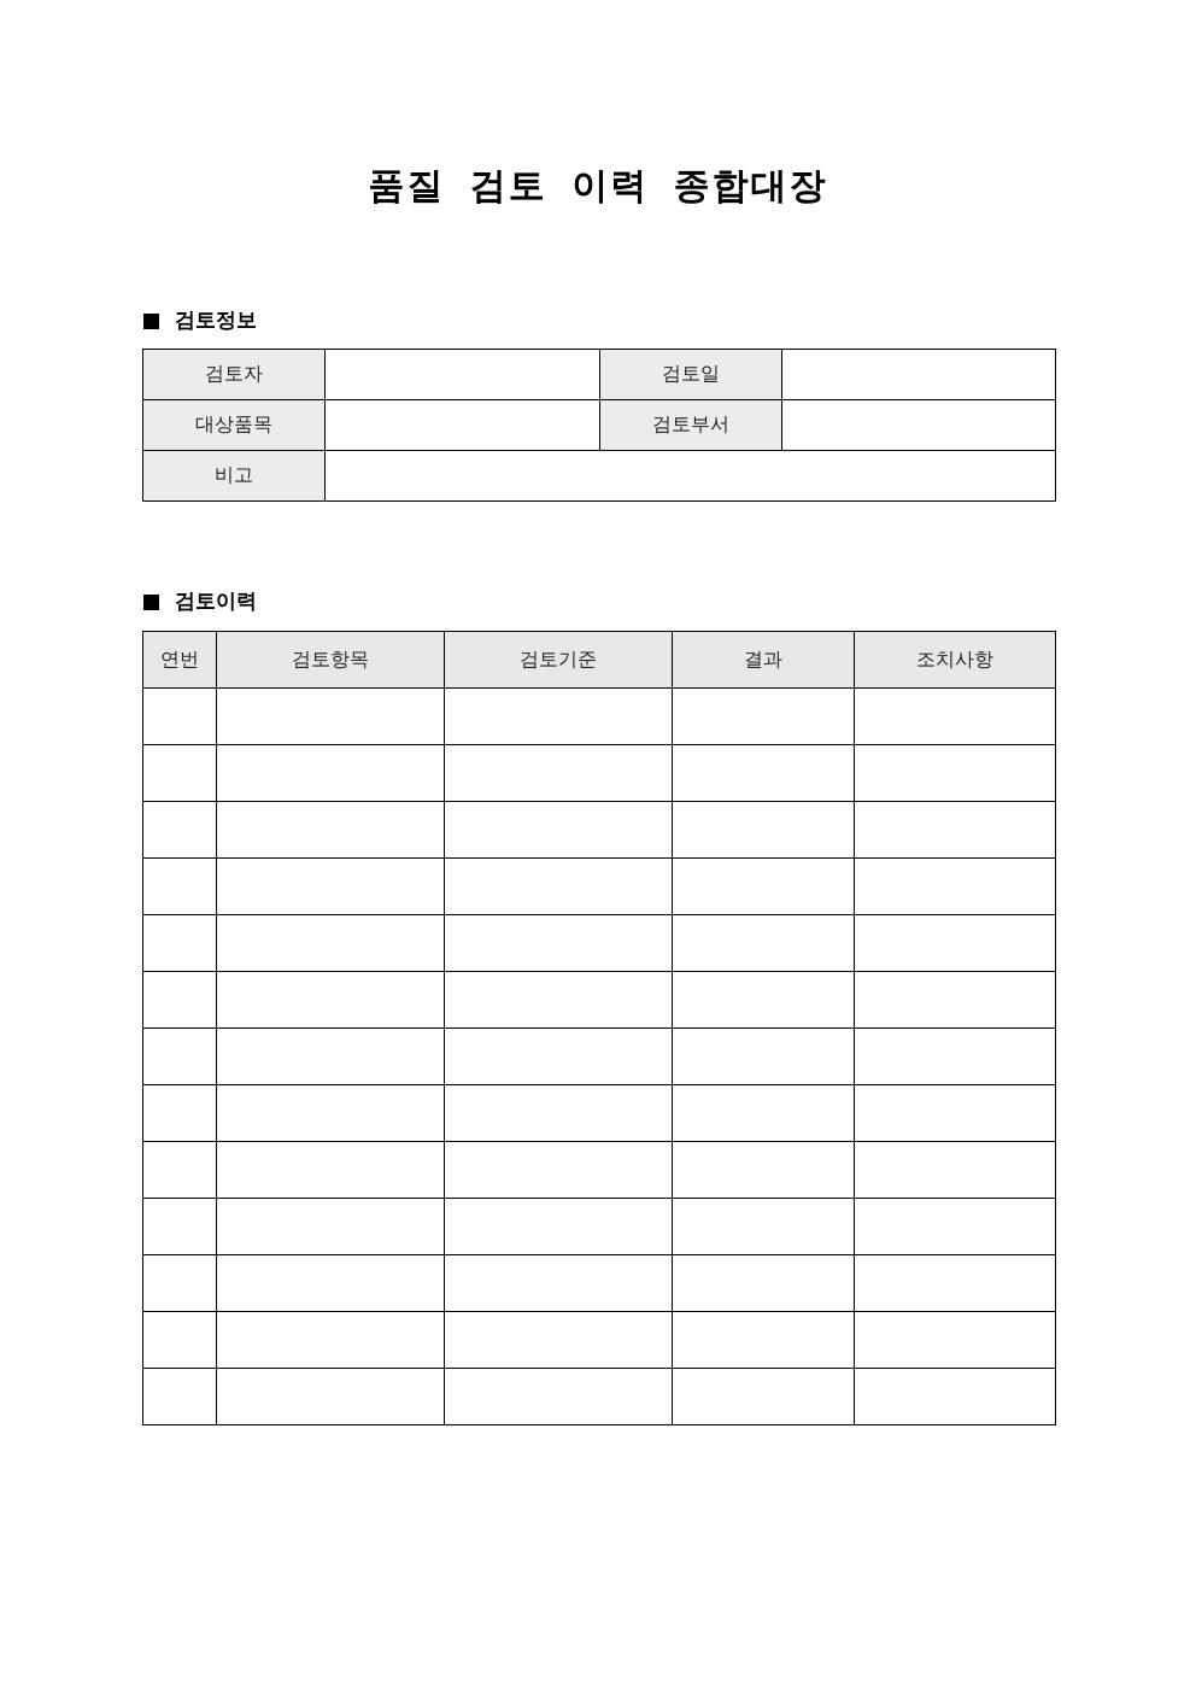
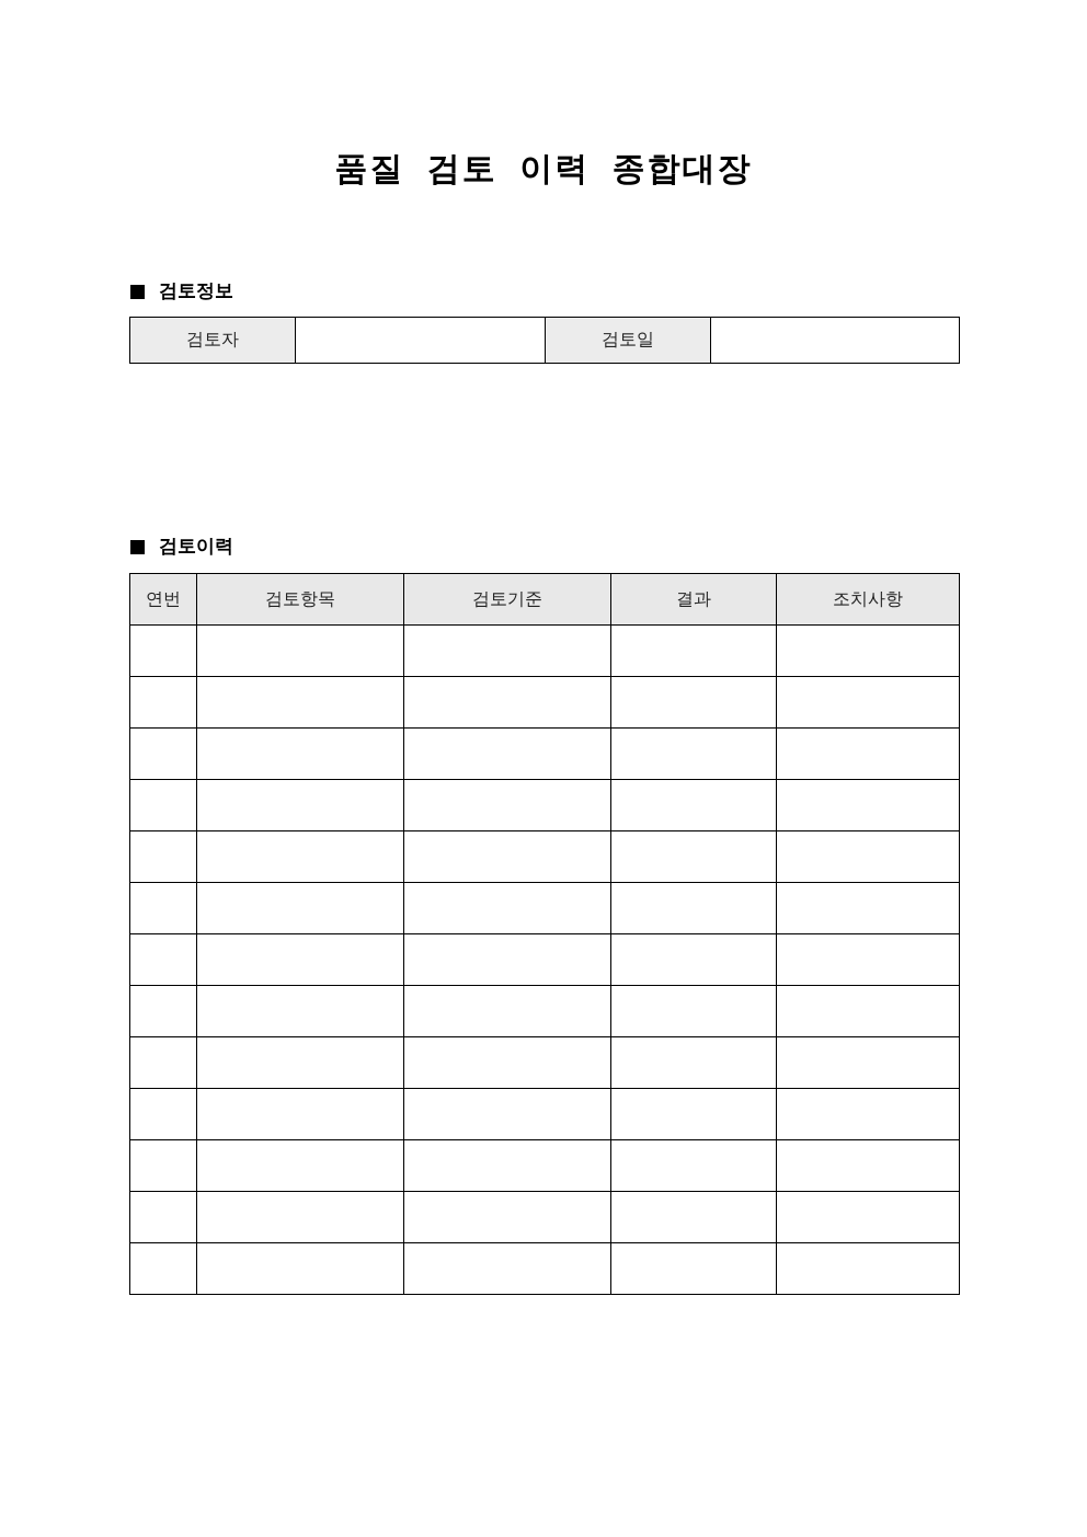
  품질 검토 이력 종합대장
  검토정보
  검토자		검토일
- 대상품목		검토부서
- 비고
  검토이력
  연번	검토항목	검토기준	결과	조치사항
